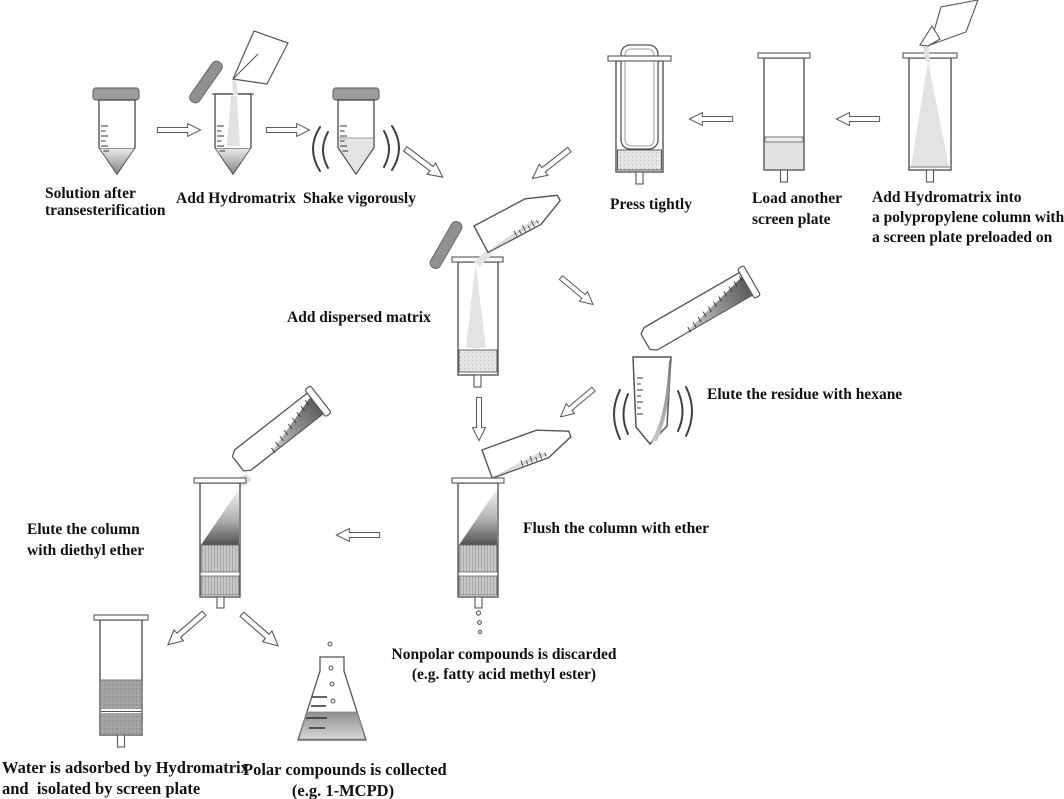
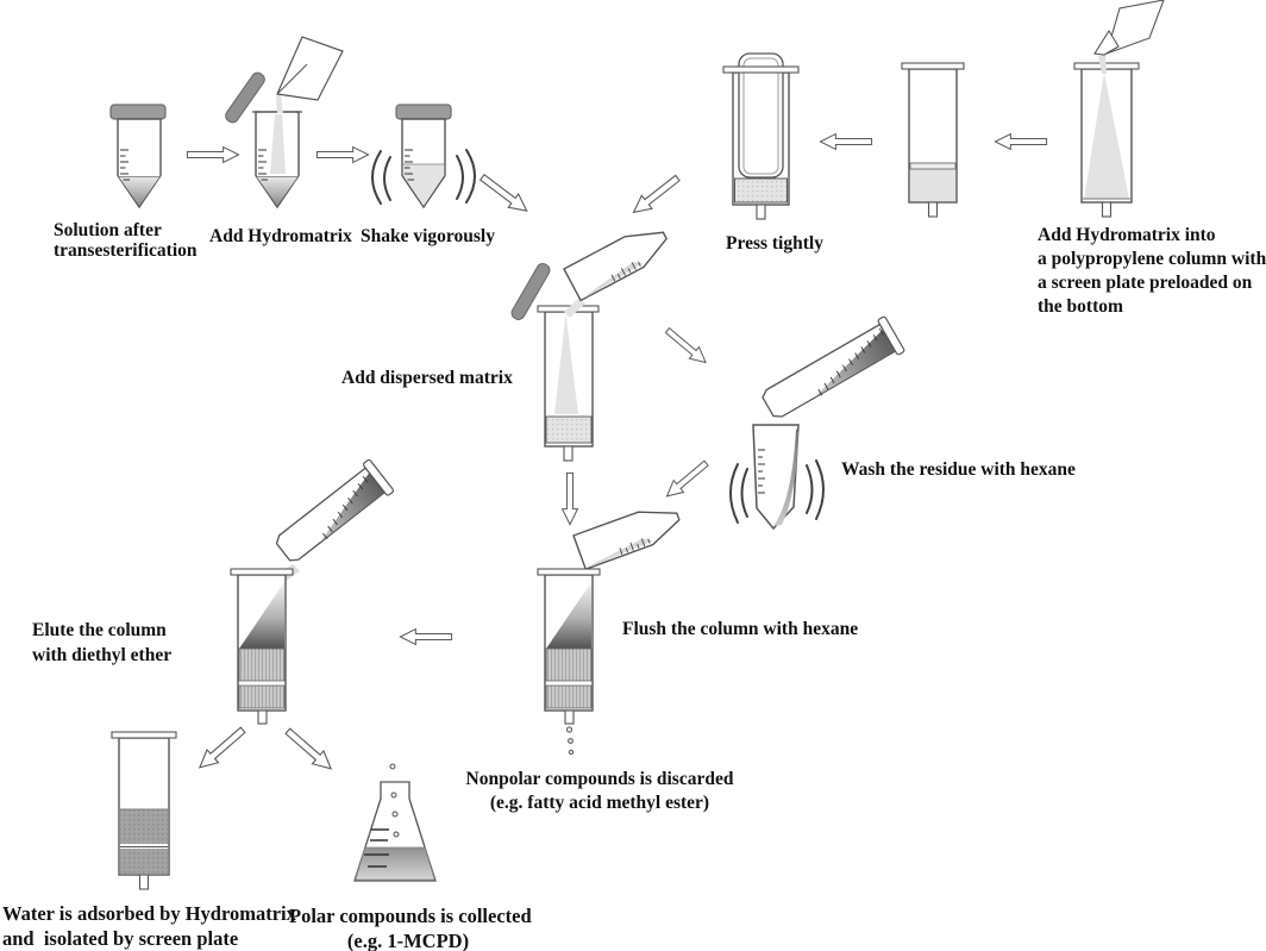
  Solution after
  transesterification
  Add Hydromatrix
  Shake vigorously
  Press tightly
- Load another
- screen plate
  Add Hydromatrix into
  a polypropylene column with
  a screen plate preloaded on
+ the bottom
  Add dispersed matrix
- Elute the residue with hexane
+ Wash the residue with hexane
  Elute the column
  with diethyl ether
- Flush the column with ether
+ Flush the column with hexane
  Nonpolar compounds is discarded
  (e.g. fatty acid methyl ester)
  Water is adsorbed by Hydromatrix
  and isolated by screen plate
  Polar compounds is collected
  (e.g. 1-MCPD)
